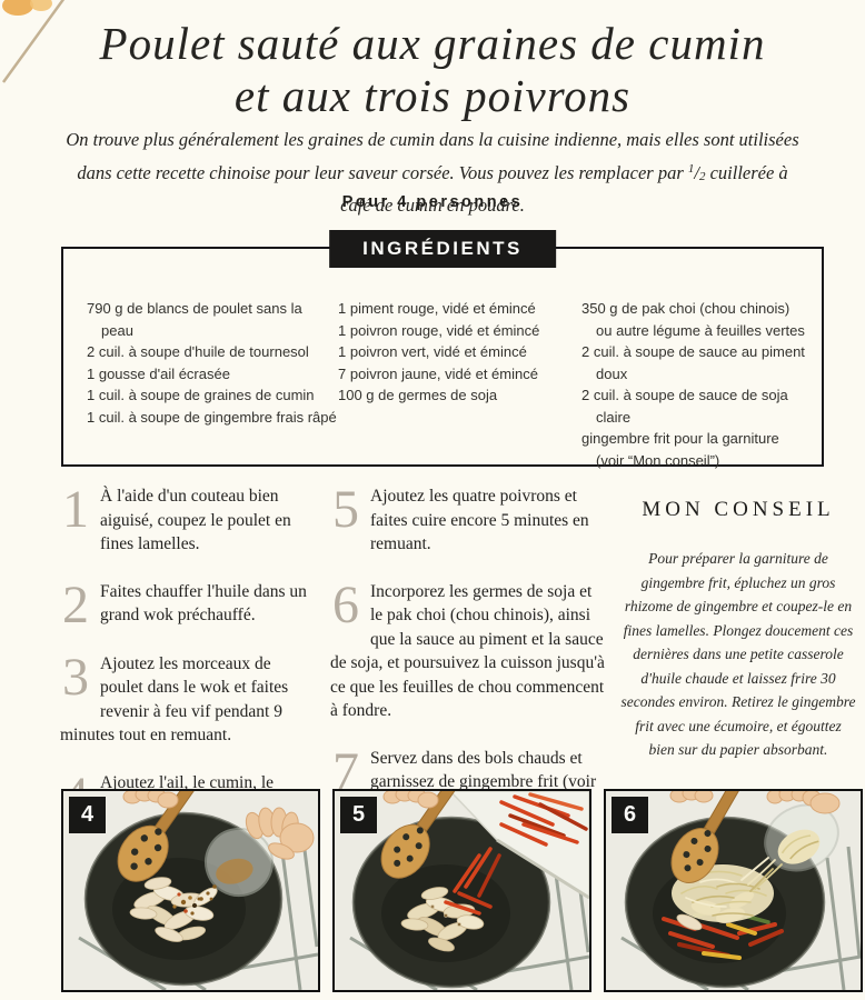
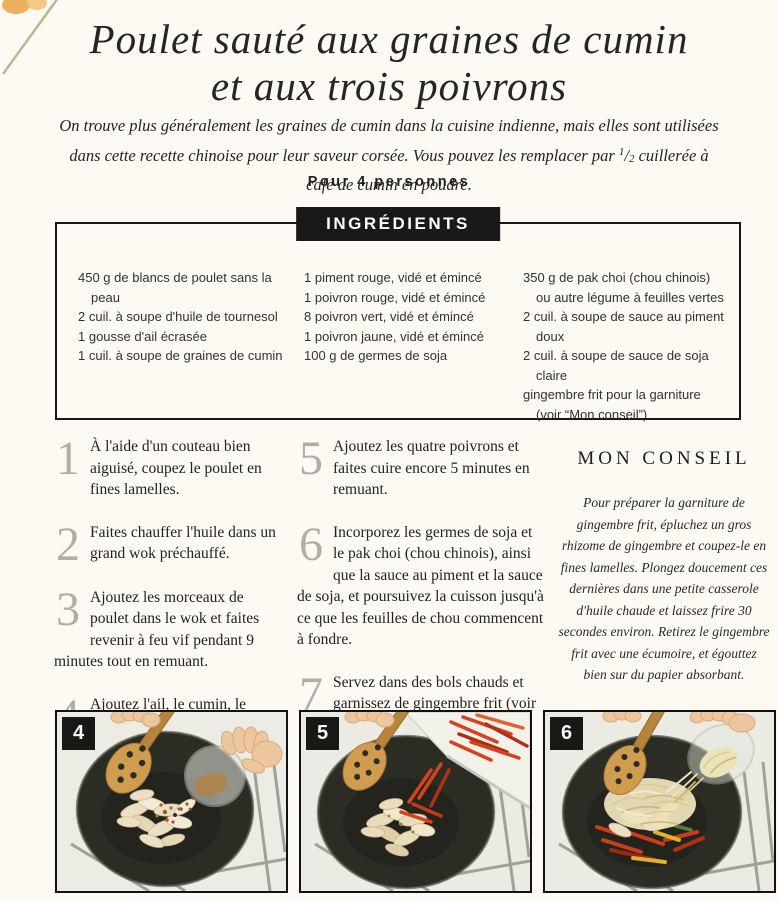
  Poulet sauté aux graines de cumin
  et aux trois poivrons
  On trouve plus généralement les graines de cumin dans la cuisine indienne, mais elles sont utilisées dans cette recette chinoise pour leur saveur corsée. Vous pouvez les remplacer par 1/2 cuillerée à café de cumin en poudre.
  Pour 4 personnes
  INGRÉDIENTS
- 790 g de blancs de poulet sans la peau
+ 450 g de blancs de poulet sans la peau
  2 cuil. à soupe d'huile de tournesol
  1 gousse d'ail écrasée
  1 cuil. à soupe de graines de cumin
- 1 cuil. à soupe de gingembre frais râpé
  1 piment rouge, vidé et émincé
  1 poivron rouge, vidé et émincé
- 1 poivron vert, vidé et émincé
+ 8 poivron vert, vidé et émincé
- 7 poivron jaune, vidé et émincé
+ 1 poivron jaune, vidé et émincé
  100 g de germes de soja
  350 g de pak choi (chou chinois) ou autre légume à feuilles vertes
  2 cuil. à soupe de sauce au piment doux
  2 cuil. à soupe de sauce de soja claire
  gingembre frit pour la garniture (voir “Mon conseil”)
  1
  À l'aide d'un couteau bien aiguisé, coupez le poulet en fines lamelles.
  2
  Faites chauffer l'huile dans un grand wok préchauffé.
  3
  Ajoutez les morceaux de poulet dans le wok et faites revenir à feu vif pendant 9 minutes tout en remuant.
  5
  Ajoutez les quatre poivrons et faites cuire encore 5 minutes en remuant.
  6
  Incorporez les germes de soja et le pak choi (chou chinois), ainsi que la sauce au piment et la sauce de soja, et poursuivez la cuisson jusqu'à ce que les feuilles de chou commencent à fondre.
  7
  Servez dans des bols chauds et garnissez de gingembre frit (voir
  MON CONSEIL
  Pour préparer la garniture de gingembre frit, épluchez un gros rhizome de gingembre et coupez-le en fines lamelles. Plongez doucement ces dernières dans une petite casserole d'huile chaude et laissez frire 30 secondes environ. Retirez le gingembre frit avec une écumoire, et égouttez bien sur du papier absorbant.
  4
  5
  6
